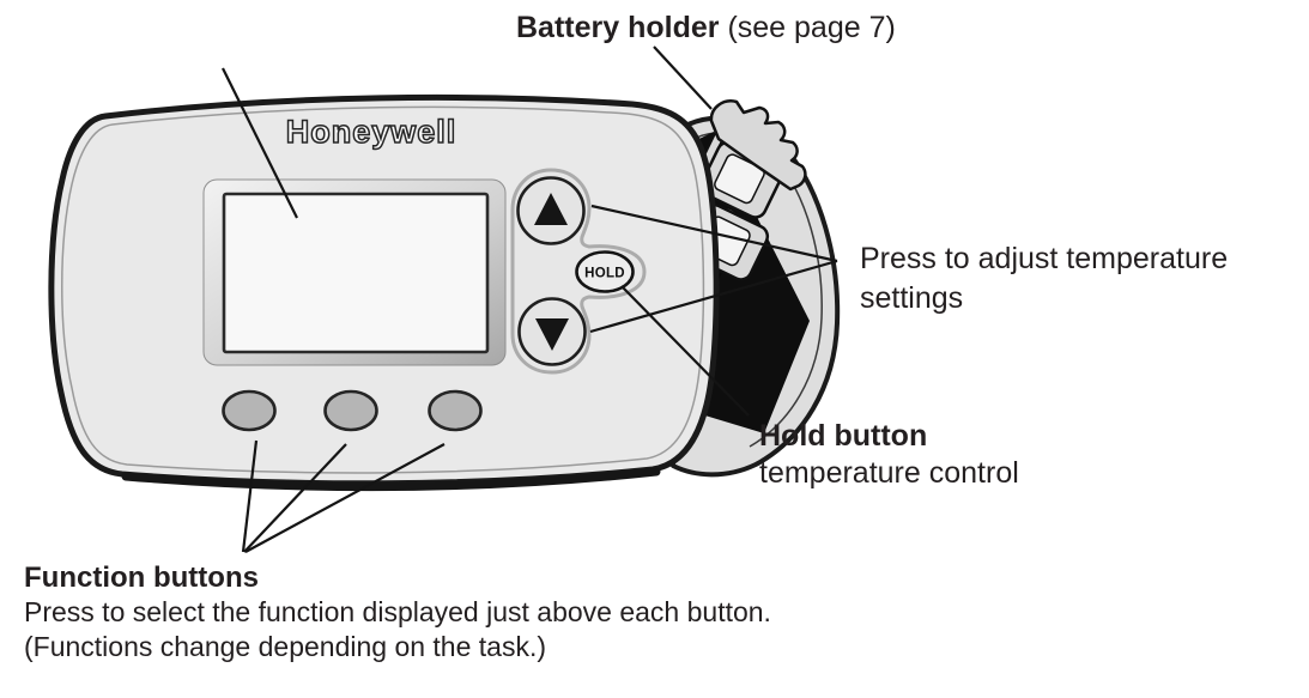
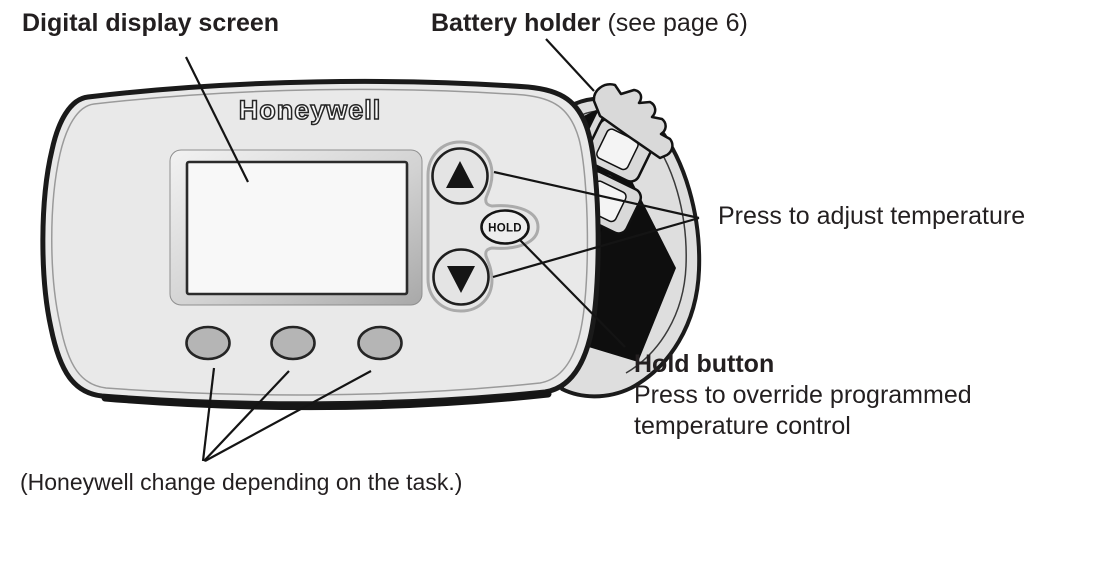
  Honeywell
  HOLD
+ Digital display screen
- Battery holder (see page 7)
+ Battery holder (see page 6)
  Press to adjust temperature
- settings
  Hold button
+ Press to override programmed
  temperature control
- Function buttons
- Press to select the function displayed just above each button.
- (Functions change depending on the task.)
+ (Honeywell change depending on the task.)
